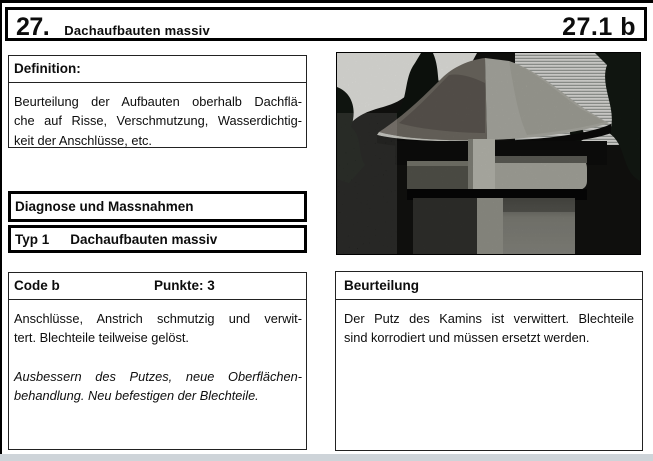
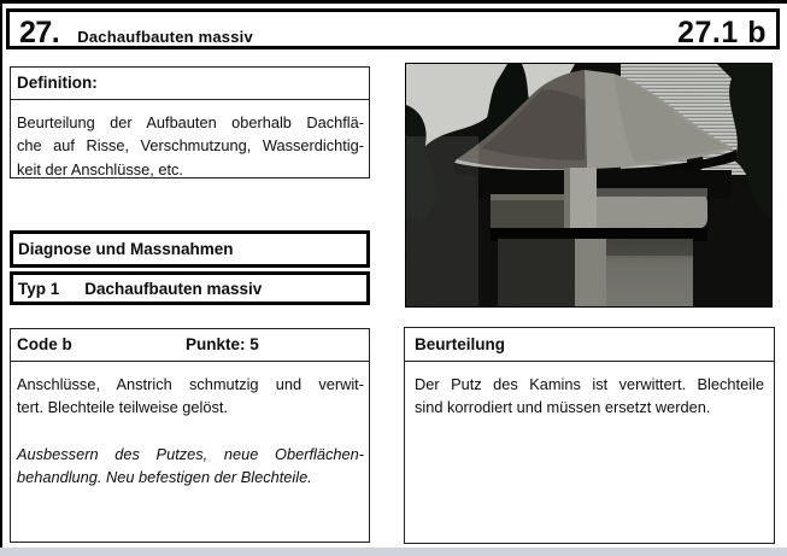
  27.
  Dachaufbauten massiv
  27.1 b
  Definition:
  Beurteilung der Aufbauten oberhalb Dachflä-
  che auf Risse, Verschmutzung, Wasserdichtig-
  keit der Anschlüsse, etc.
  Diagnose und Massnahmen
  Typ 1
  Dachaufbauten massiv
  Code b
- Punkte: 3
+ Punkte: 5
  Anschlüsse, Anstrich schmutzig und verwit-
  tert. Blechteile teilweise gelöst.
  Ausbessern des Putzes, neue Oberflächen-
  behandlung. Neu befestigen der Blechteile.
  Beurteilung
  Der Putz des Kamins ist verwittert. Blechteile
  sind korrodiert und müssen ersetzt werden.
